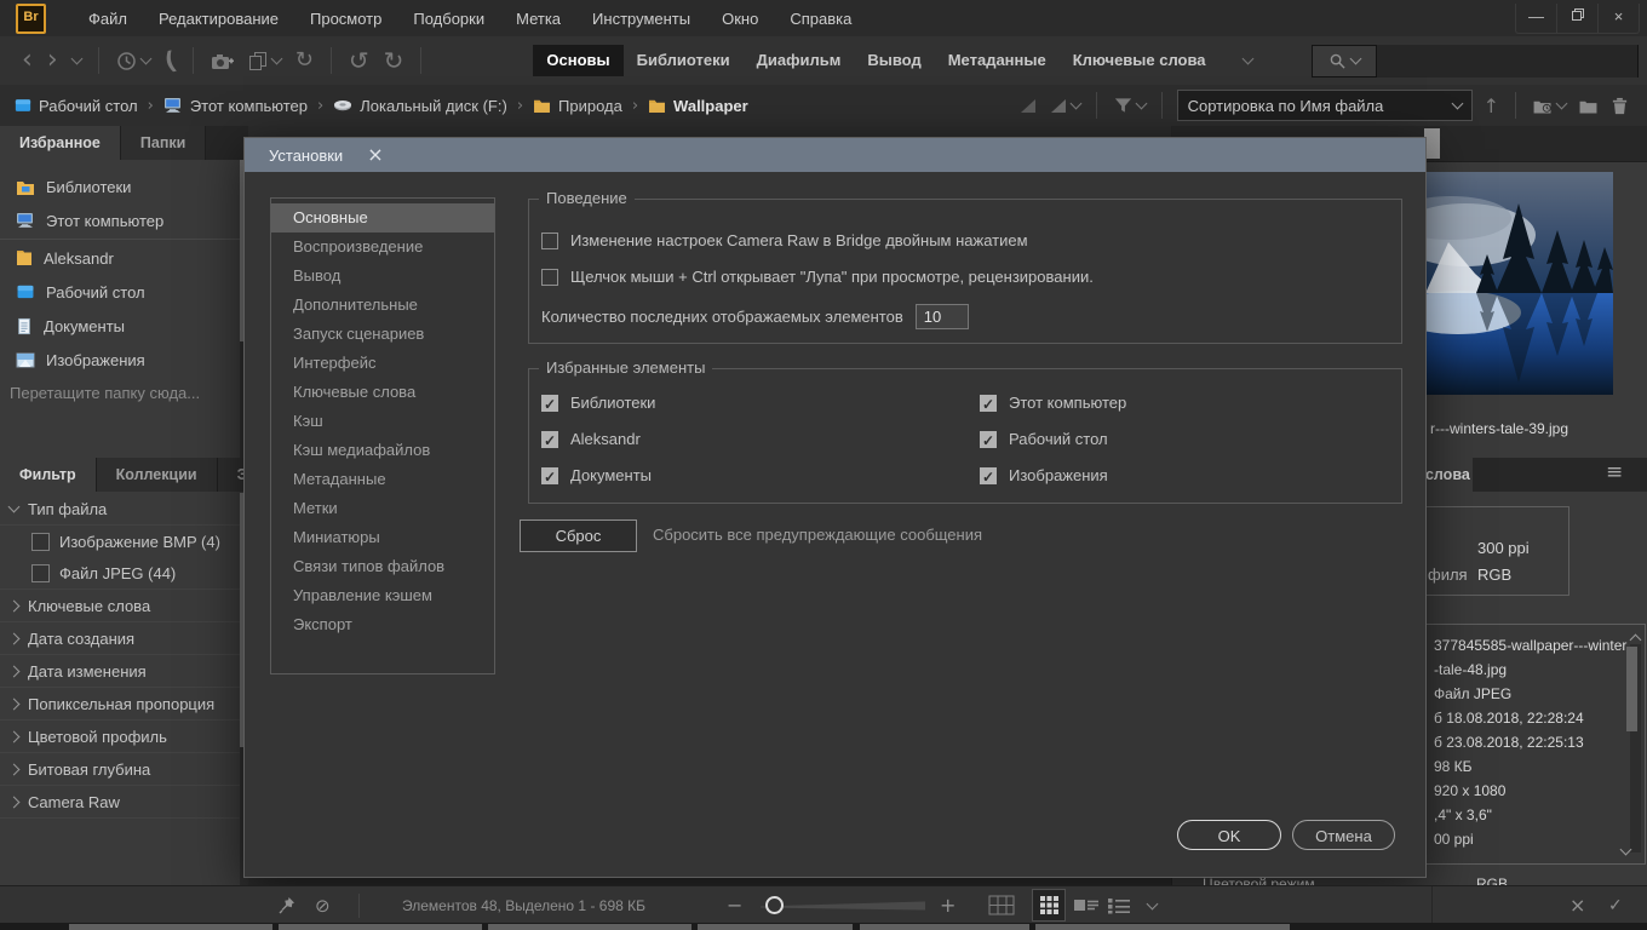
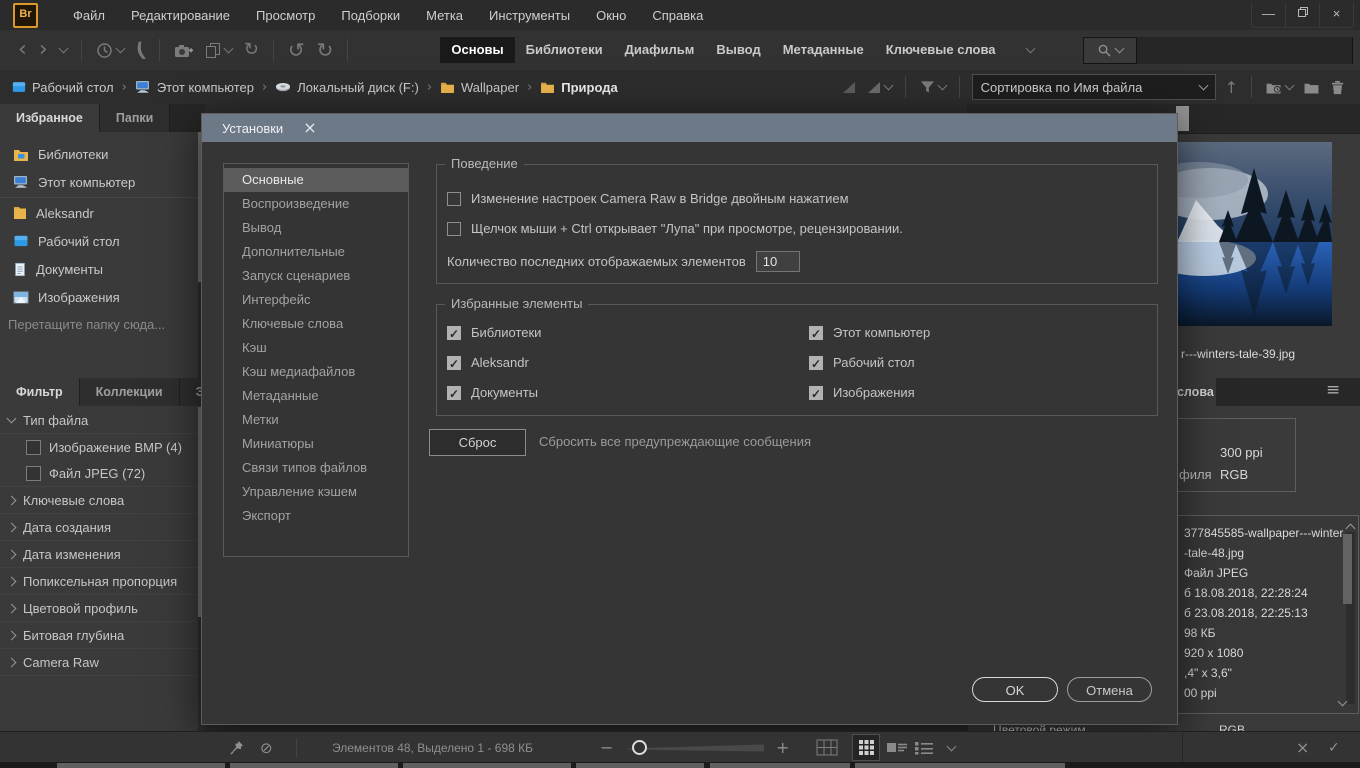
  Br
  Файл
  Редактирование
  Просмотр
  Подборки
  Метка
  Инструменты
  Окно
  Справка
  —
  ×
  ‹
  ›
  ↻
  ↺
  ↻
  Основы
  Библиотеки
  Диафильм
  Вывод
  Метаданные
  Ключевые слова
  Рабочий стол
  ›
  Этот компьютер
  ›
  Локальный диск (F:)
  ›
- Природа
+ Wallpaper
  ›
- Wallpaper
+ Природа
  Сортировка по Имя файла
  ↑
  Избранное
  Папки
  Библиотеки
  Этот компьютер
  Aleksandr
  Рабочий стол
  Документы
  Изображения
  Перетащите папку сюда...
  Фильтр
  Коллекции
  Тип файла
  Изображение BMP (4)
- Файл JPEG (44)
+ Файл JPEG (72)
  Ключевые слова
  Дата создания
  Дата изменения
  Попиксельная пропорция
  Цветовой профиль
  Битовая глубина
  Camera Raw
  r---winters-tale-39.jpg
  ≡
  300 ppi
  филя
  RGB
  377845585-wallpaper---winter
  -tale-48.jpg
  Файл JPEG
  б 18.08.2018, 22:28:24
  б 23.08.2018, 22:25:13
  98 КБ
  920 x 1080
  ,4" x 3,6"
  00 ppi
  Цветовой режим
  RGB
  Установки
  ×
  Основные
  Воспроизведение
  Вывод
  Дополнительные
  Запуск сценариев
  Интерфейс
  Ключевые слова
  Кэш
  Кэш медиафайлов
  Метаданные
  Метки
  Миниатюры
  Связи типов файлов
  Управление кэшем
  Экспорт
  Поведение
  Изменение настроек Camera Raw в Bridge двойным нажатием
  Щелчок мыши + Ctrl открывает "Лупа" при просмотре, рецензировании.
  Количество последних отображаемых элементов
  10
  Избранные элементы
  ✓
  Библиотеки
  ✓
  Aleksandr
  ✓
  Документы
  ✓
  Этот компьютер
  ✓
  Рабочий стол
  ✓
  Изображения
  Сброс
  Сбросить все предупреждающие сообщения
  OK
  Отмена
  ⊘
  Элементов 48, Выделено 1 - 698 КБ
  −
  +
  ×
  ✓
